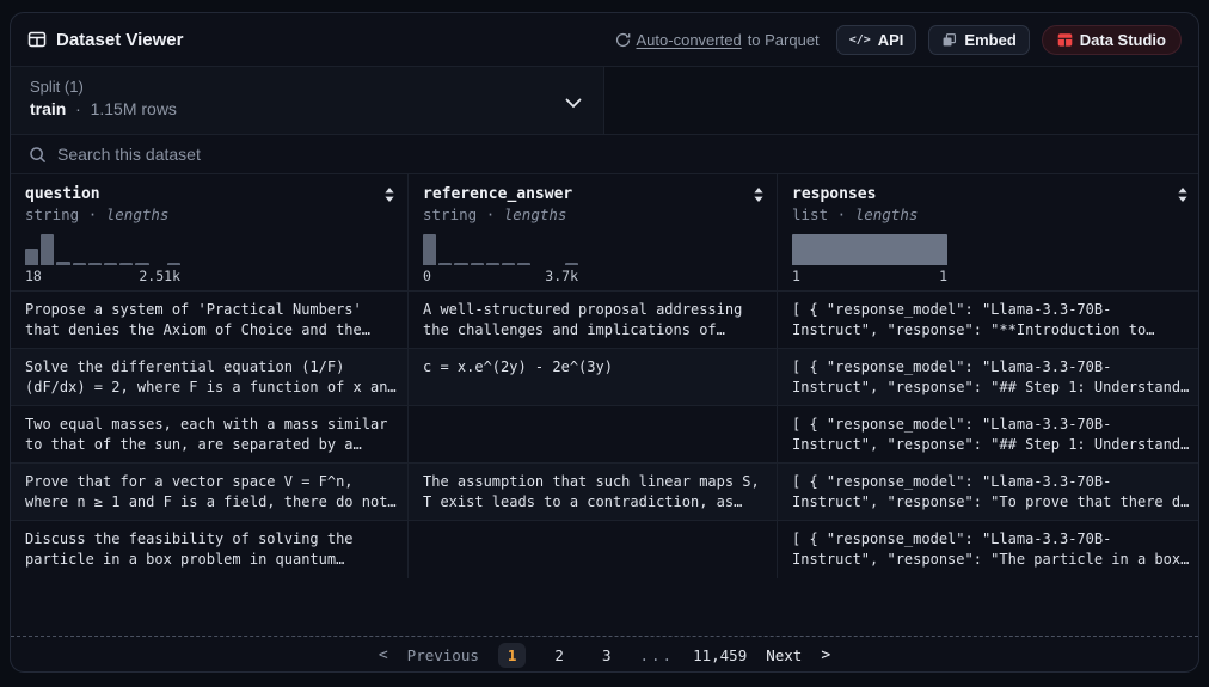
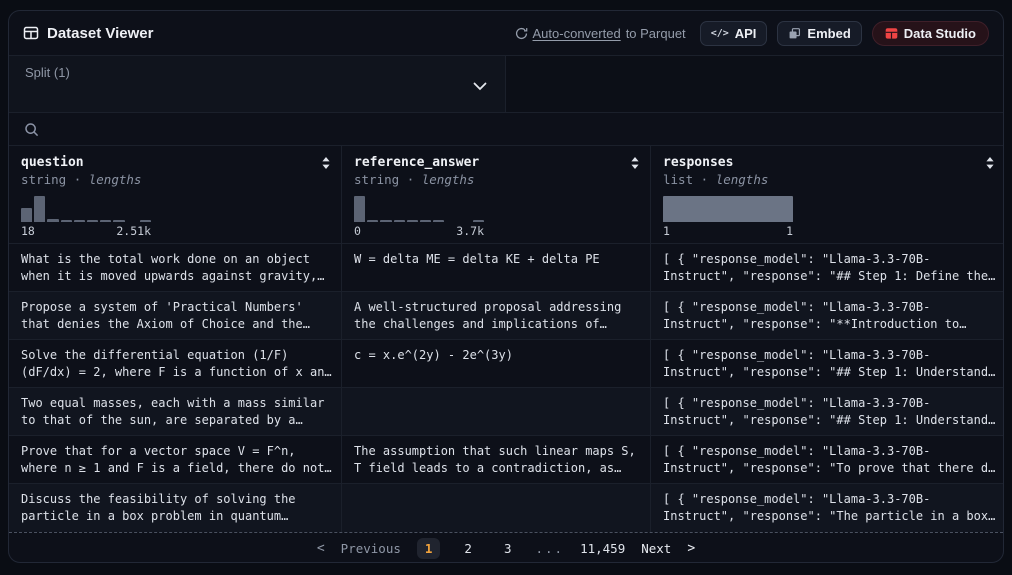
  Dataset Viewer
  Auto-converted
  to Parquet
  </>
  API
  Embed
  Data Studio
  Split (1)
- train · 1.15M rows
- Search this dataset
  question
  string · lengths
  18
  2.51k
  reference_answer
  string · lengths
  0
  3.7k
  responses
  list · lengths
  1
  1
+ What is the total work done on an object when it is moved upwards against gravity,…
+ W = delta ME = delta KE + delta PE
+ [ { "response_model": "Llama-3.3-70B-Instruct", "response": "## Step 1: Define the…
  Propose a system of 'Practical Numbers' that denies the Axiom of Choice and the…
  A well-structured proposal addressing the challenges and implications of…
  [ { "response_model": "Llama-3.3-70B-Instruct", "response": "**Introduction to…
  Solve the differential equation (1/F) (dF/dx) = 2, where F is a function of x an…
  c = x.e^(2y) - 2e^(3y)
  [ { "response_model": "Llama-3.3-70B-Instruct", "response": "## Step 1: Understand…
  Two equal masses, each with a mass similar to that of the sun, are separated by a…
  [ { "response_model": "Llama-3.3-70B-Instruct", "response": "## Step 1: Understand…
  Prove that for a vector space V = F^n, where n ≥ 1 and F is a field, there do not…
- The assumption that such linear maps S, T exist leads to a contradiction, as…
+ The assumption that such linear maps S, T field leads to a contradiction, as…
  [ { "response_model": "Llama-3.3-70B-Instruct", "response": "To prove that there d…
  Discuss the feasibility of solving the particle in a box problem in quantum…
  [ { "response_model": "Llama-3.3-70B-Instruct", "response": "The particle in a box…
  <
  Previous
  1
  2
  3
  ...
  11,459
  Next
  >
